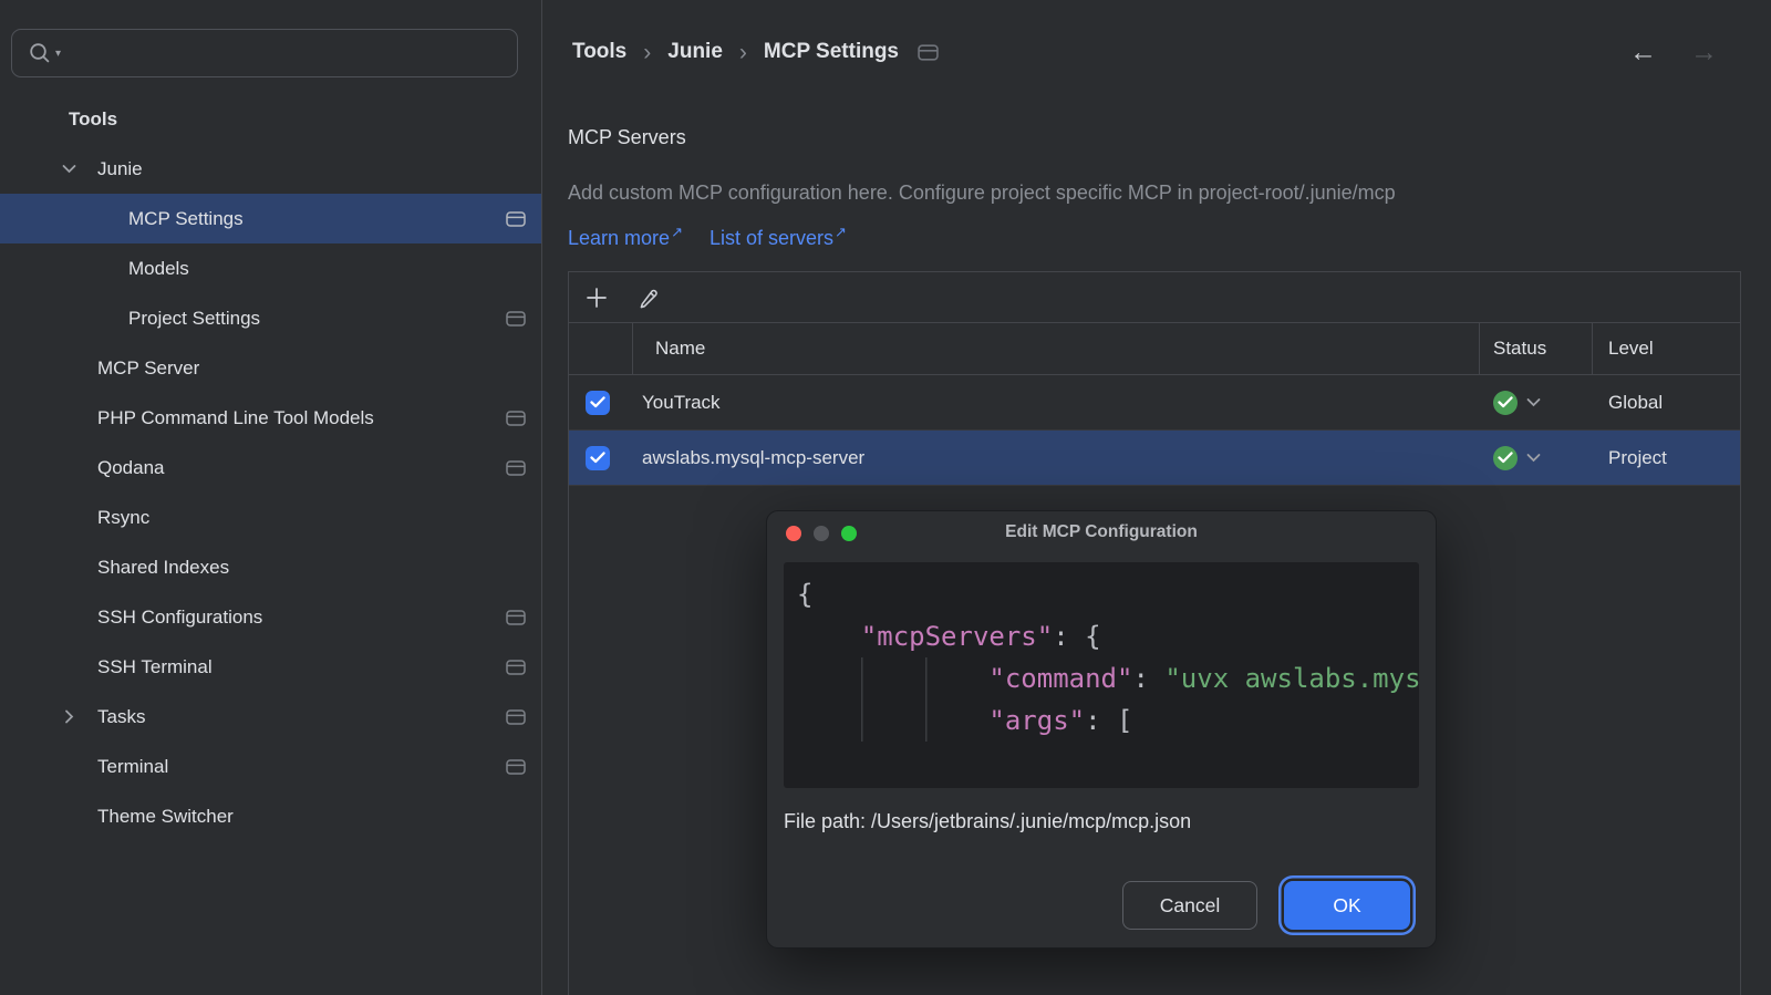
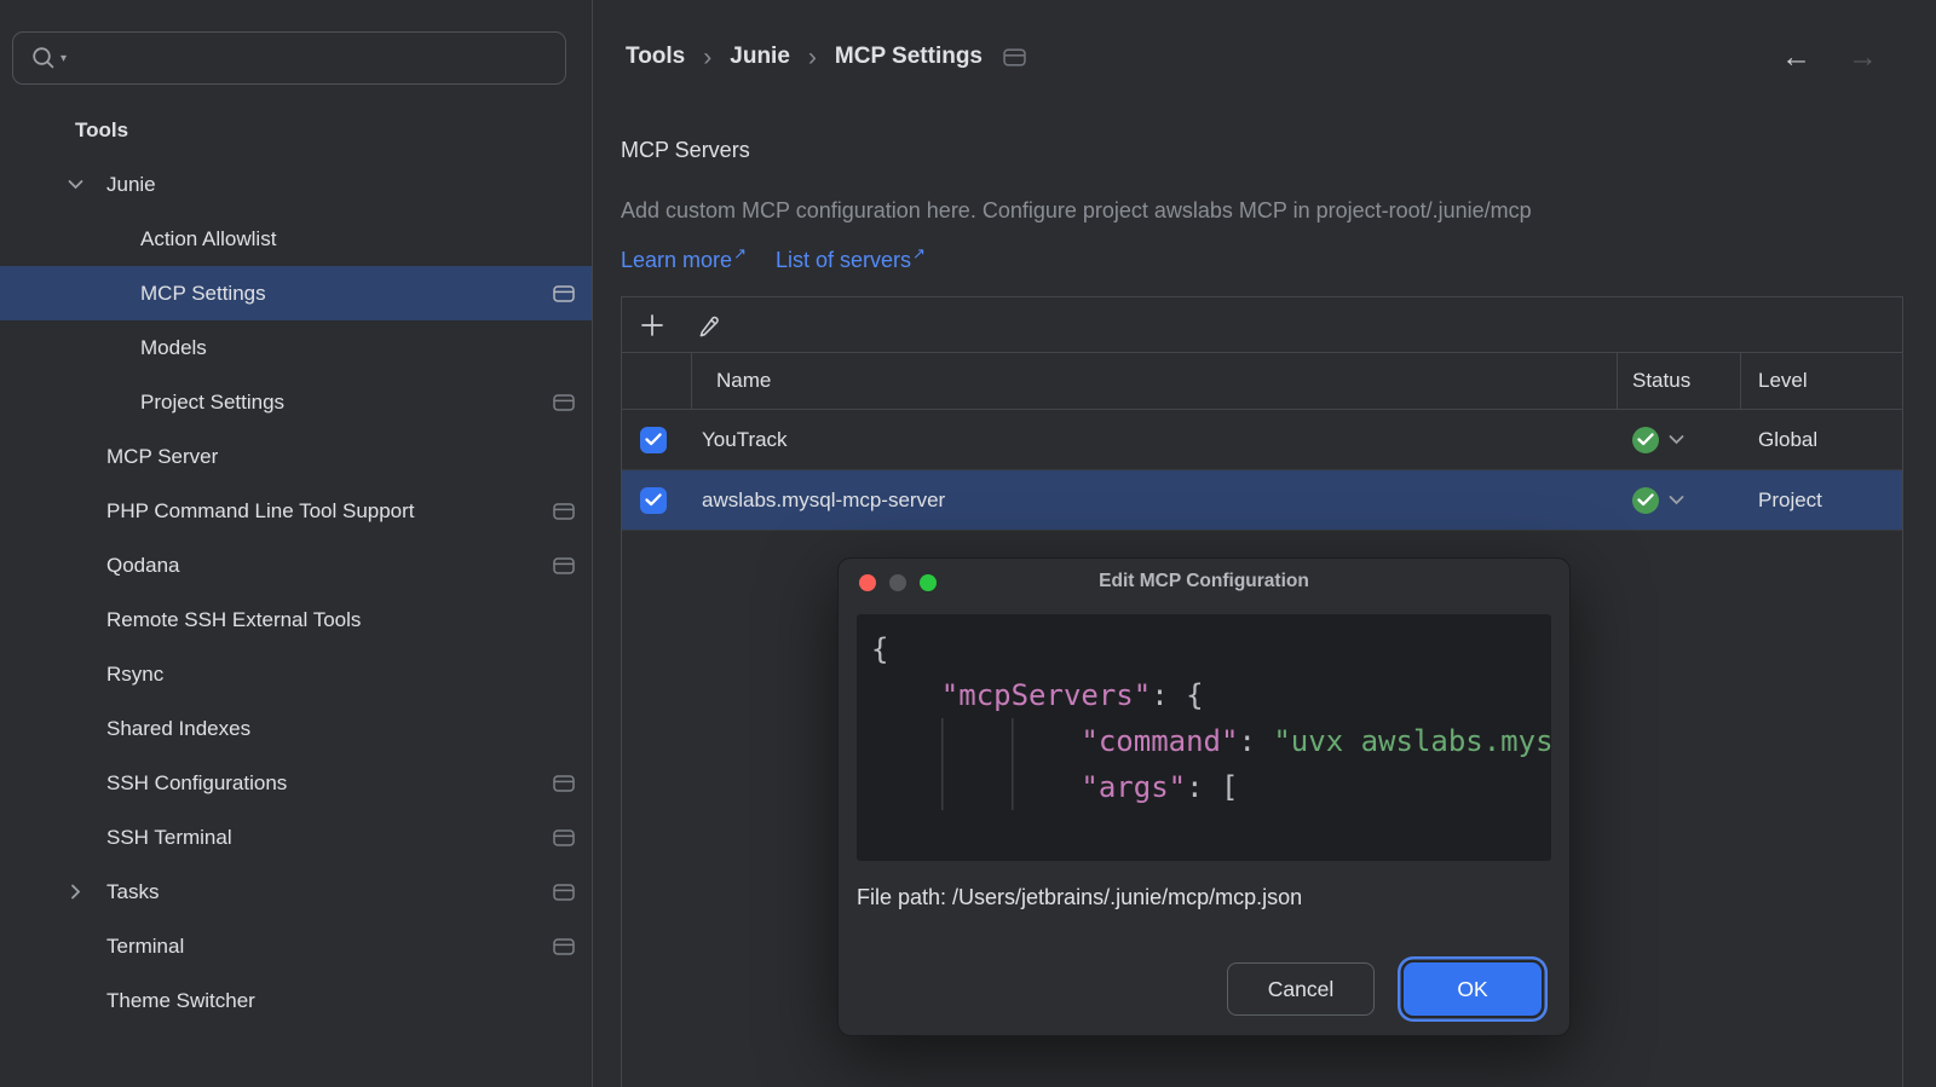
  ▾
  Tools
  Junie
+ Action Allowlist
  MCP Settings
  Models
  Project Settings
  MCP Server
- PHP Command Line Tool Models
+ PHP Command Line Tool Support
  Qodana
+ Remote SSH External Tools
  Rsync
  Shared Indexes
  SSH Configurations
  SSH Terminal
  Tasks
  Terminal
  Theme Switcher
  Tools
  ›
  Junie
  ›
  MCP Settings
  ←
  →
  MCP Servers
- Add custom MCP configuration here. Configure project specific MCP in project-root/.junie/mcp
+ Add custom MCP configuration here. Configure project awslabs MCP in project-root/.junie/mcp
  Learn more↗
  List of servers↗
  Name
  Status
  Level
  YouTrack
  Global
  awslabs.mysql-mcp-server
  Project
  Edit MCP Configuration
  {
  "mcpServers": {
  "command": "uvx awslabs.mys
  "args": [
  File path: /Users/jetbrains/.junie/mcp/mcp.json
  Cancel
  OK
